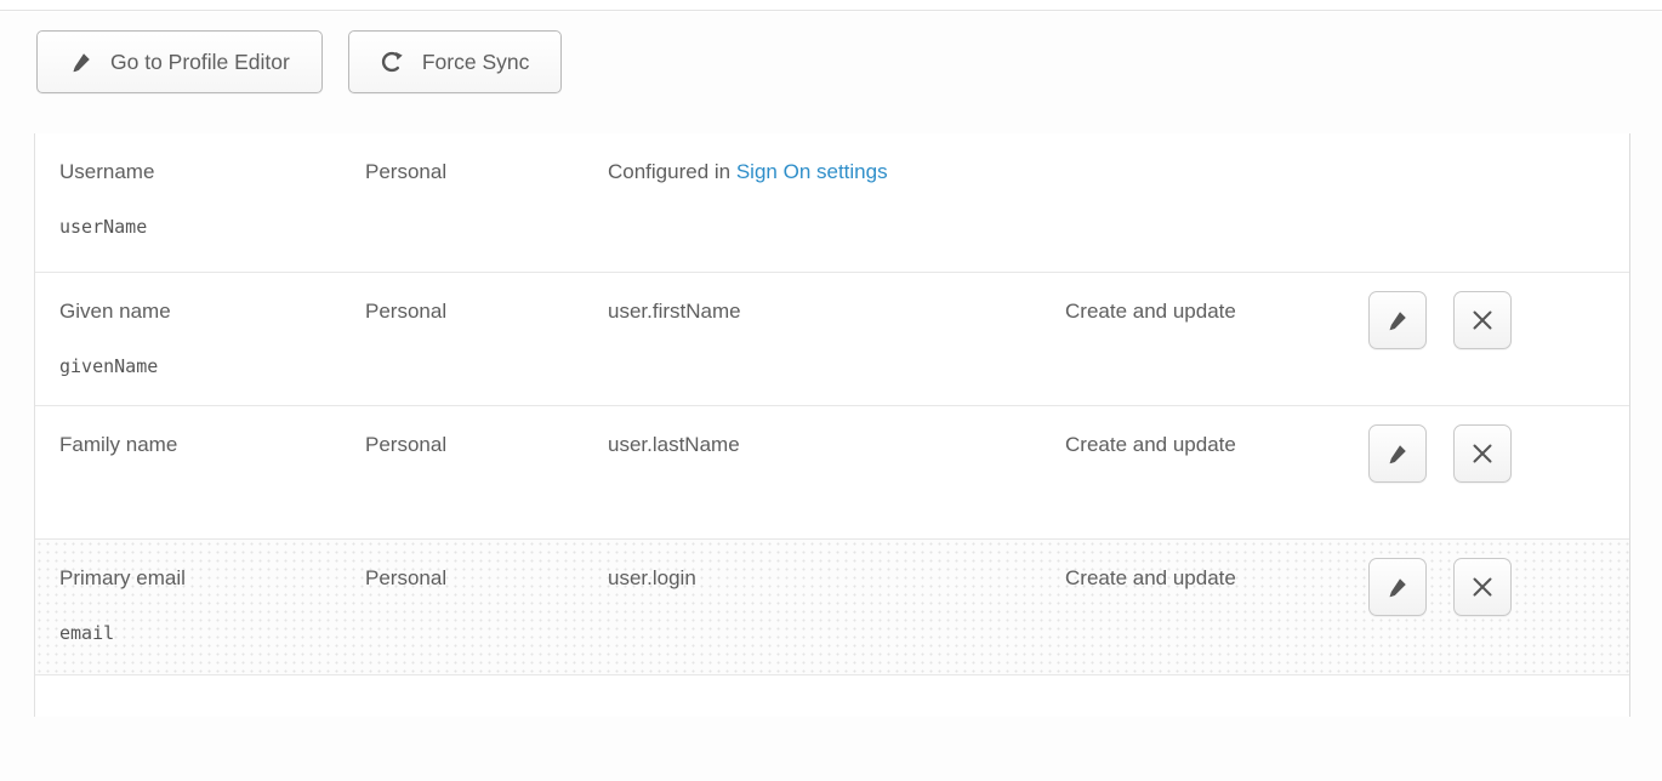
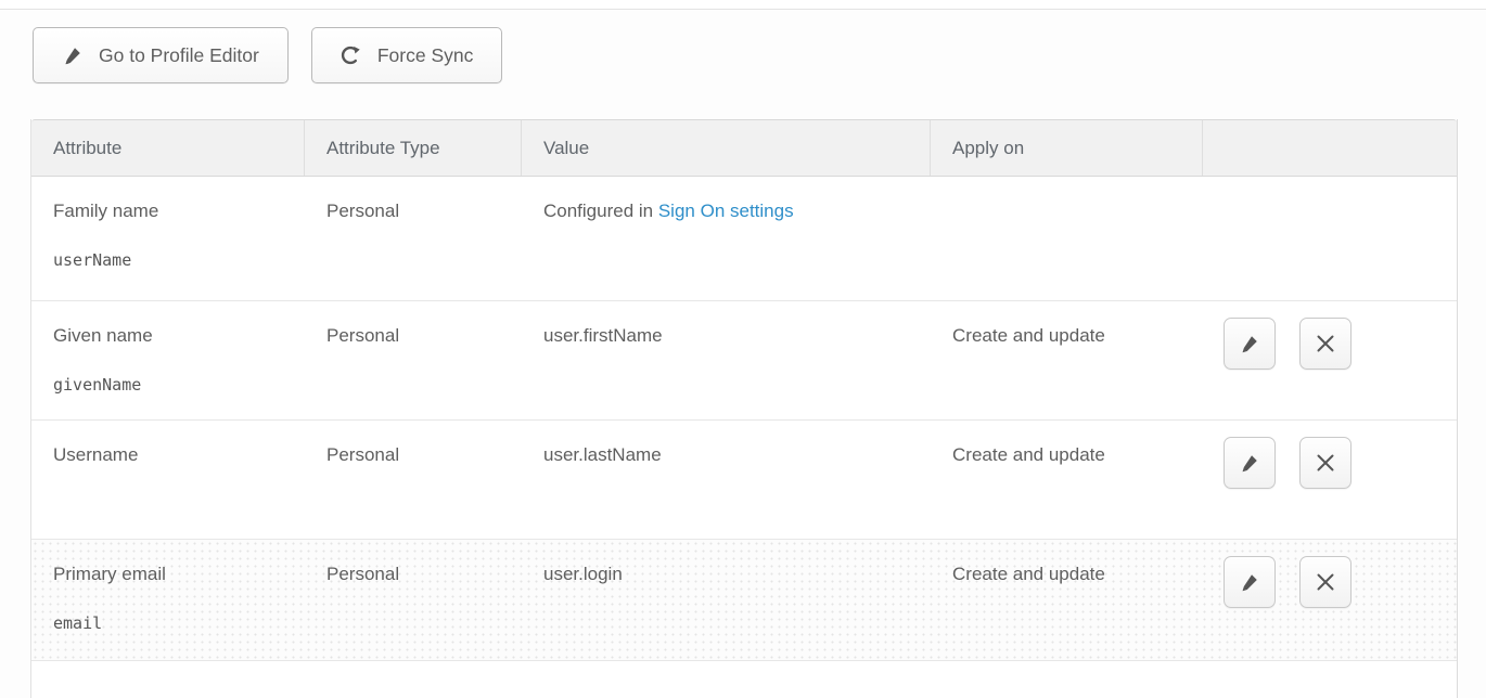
  Go to Profile Editor
  Force Sync
+ Attribute
+ Attribute Type
+ Value
+ Apply on
- Username
+ Family name
  userName
  Personal
  Configured in Sign On settings
  Given name
  givenName
  Personal
  user.firstName
  Create and update
- Family name
+ Username
  Personal
  user.lastName
  Create and update
  Primary email
  email
  Personal
  user.login
  Create and update
